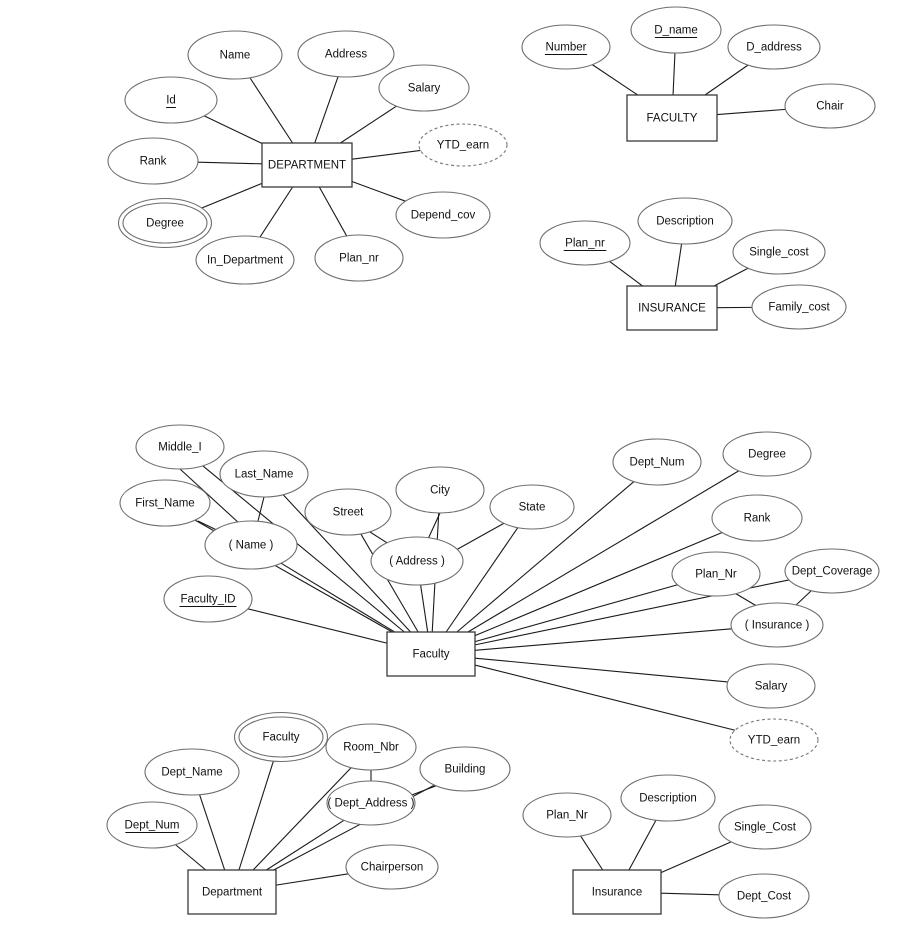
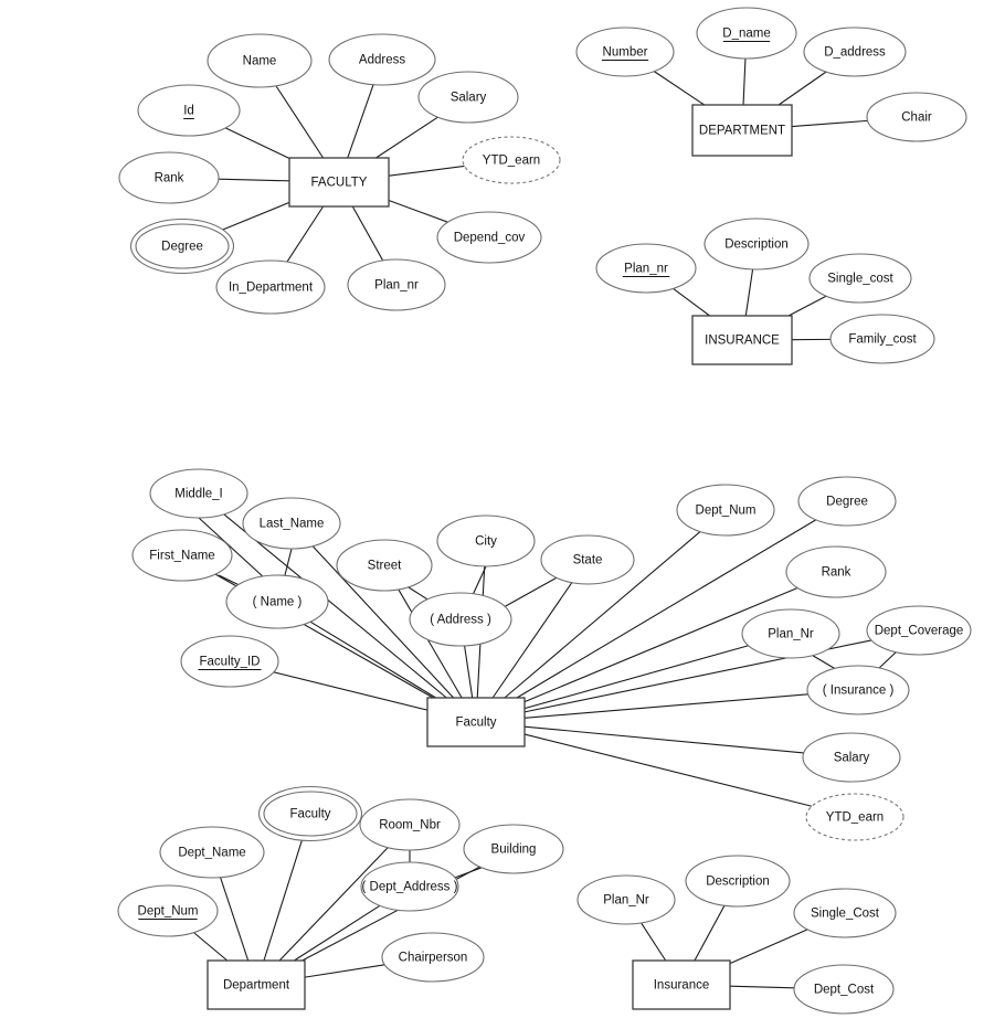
- DEPARTMENT
+ FACULTY
  Name
  Address
  Salary
  Id
  Rank
  Degree
  In_Department
  Plan_nr
  Depend_cov
  YTD_earn
- FACULTY
+ DEPARTMENT
  Number
  D_name
  D_address
  Chair
  INSURANCE
  Plan_nr
  Description
  Single_cost
  Family_cost
  Faculty
  ( Name )
  Middle_I
  Last_Name
  First_Name
  Faculty_ID
  ( Address )
  Street
  City
  State
  Dept_Num
  Degree
  Rank
  ( Insurance )
  Plan_Nr
  Dept_Coverage
  Salary
  YTD_earn
  Department
  Dept_Num
  Dept_Name
  Faculty
  ( Dept_Address )
  Room_Nbr
  Building
  Chairperson
  Insurance
  Plan_Nr
  Description
  Single_Cost
  Dept_Cost
